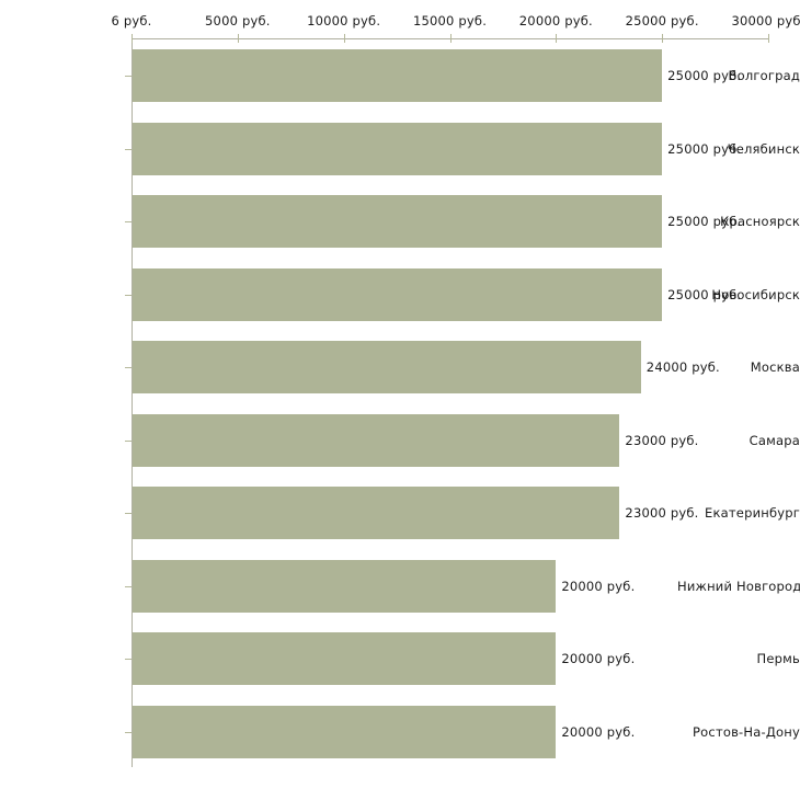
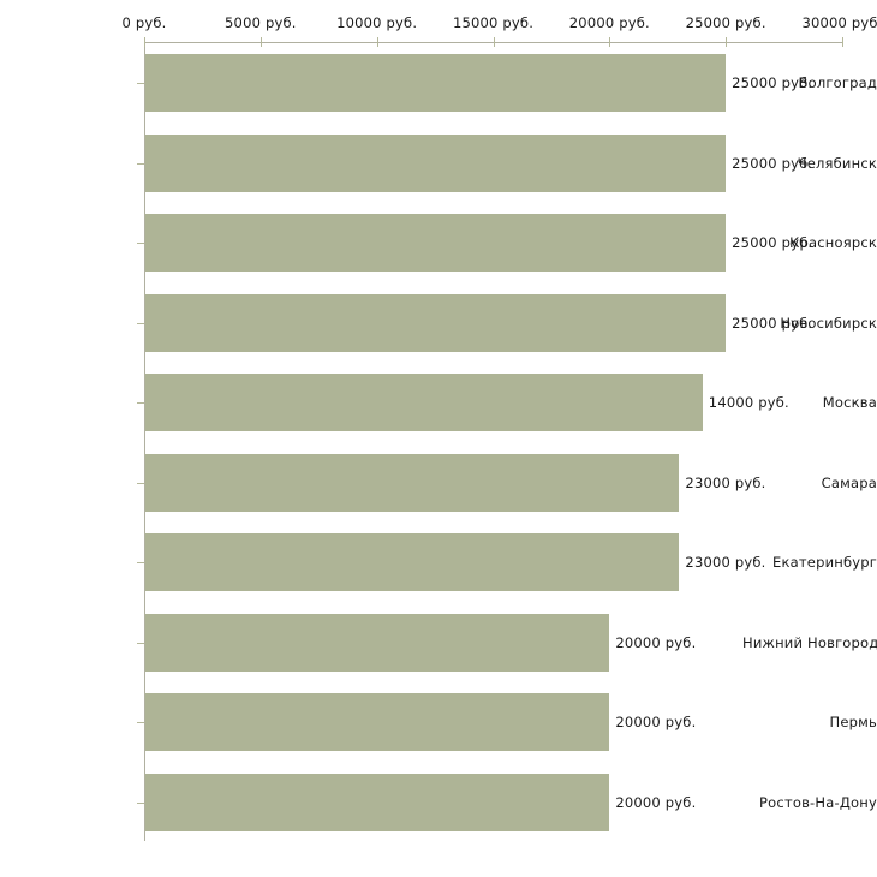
- 6 руб.
+ 0 руб.
  5000 руб.
  10000 руб.
  15000 руб.
  20000 руб.
  25000 руб.
  30000 руб
  Волгоград
  Челябинск
  Красноярск
  Новосибирск
  Москва
  Самара
  Екатеринбург
  Нижний Новгород
  Пермь
  Ростов-На-Дону
  25000 руб.
  25000 руб.
  25000 руб.
  25000 руб.
- 24000 руб.
+ 14000 руб.
  23000 руб.
  23000 руб.
  20000 руб.
  20000 руб.
  20000 руб.
